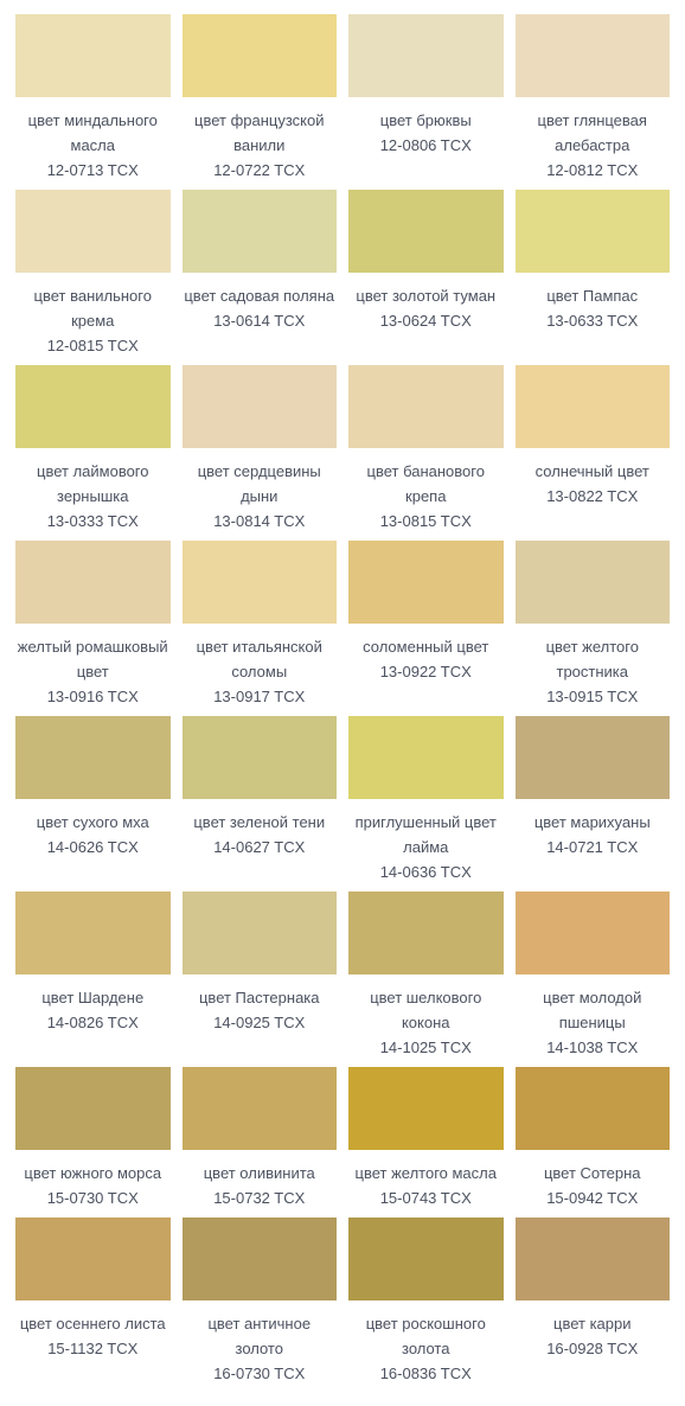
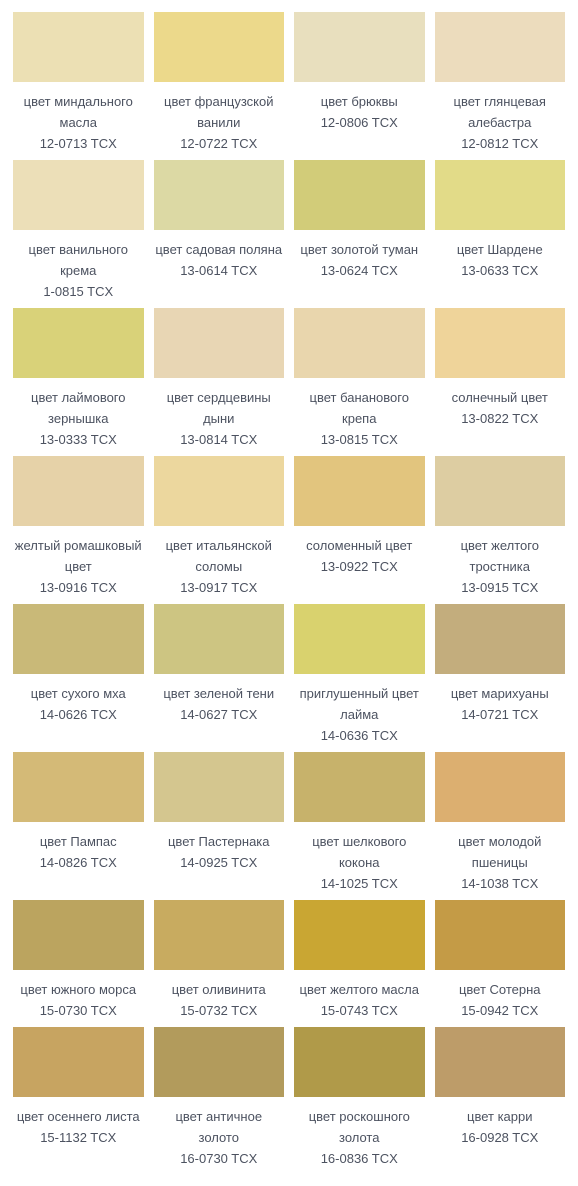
  цвет миндального масла
  12-0713 TCX
  цвет французской ванили
  12-0722 TCX
  цвет брюквы
  12-0806 TCX
  цвет глянцевая алебастра
  12-0812 TCX
  цвет ванильного крема
- 12-0815 TCX
+ 1-0815 TCX
  цвет садовая поляна
  13-0614 TCX
  цвет золотой туман
  13-0624 TCX
- цвет Пампас
+ цвет Шардене
  13-0633 TCX
  цвет лаймового зернышка
  13-0333 TCX
  цвет сердцевины дыни
  13-0814 TCX
  цвет бананового крепа
  13-0815 TCX
  солнечный цвет
  13-0822 TCX
  желтый ромашковый цвет
  13-0916 TCX
  цвет итальянской соломы
  13-0917 TCX
  соломенный цвет
  13-0922 TCX
  цвет желтого тростника
  13-0915 TCX
  цвет сухого мха
  14-0626 TCX
  цвет зеленой тени
  14-0627 TCX
  приглушенный цвет лайма
  14-0636 TCX
  цвет марихуаны
  14-0721 TCX
- цвет Шардене
+ цвет Пампас
  14-0826 TCX
  цвет Пастернака
  14-0925 TCX
  цвет шелкового кокона
  14-1025 TCX
  цвет молодой пшеницы
  14-1038 TCX
  цвет южного морса
  15-0730 TCX
  цвет оливинита
  15-0732 TCX
  цвет желтого масла
  15-0743 TCX
  цвет Сотерна
  15-0942 TCX
  цвет осеннего листа
  15-1132 TCX
  цвет античное золото
  16-0730 TCX
  цвет роскошного золота
  16-0836 TCX
  цвет карри
  16-0928 TCX
